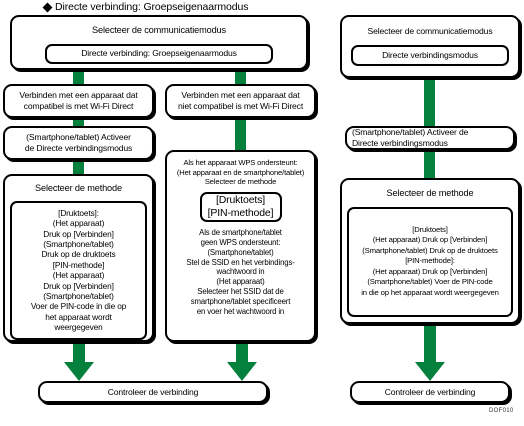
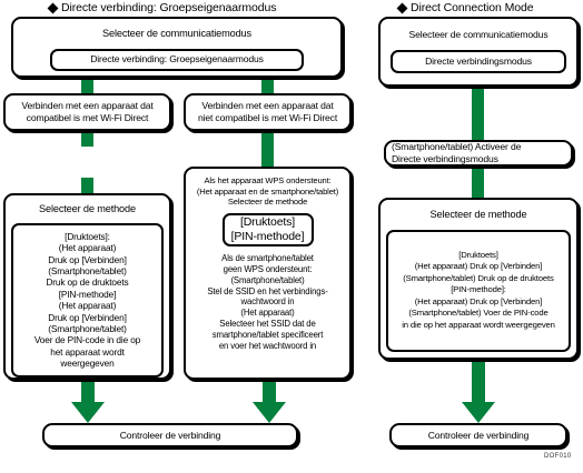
  Directe verbinding: Groepseigenaarmodus
+ Direct Connection Mode
  Selecteer de communicatiemodus
  Directe verbinding: Groepseigenaarmodus
  Verbinden met een apparaat dat
  compatibel is met Wi-Fi Direct
  Verbinden met een apparaat dat
  niet compatibel is met Wi-Fi Direct
- (Smartphone/tablet) Activeer
- de Directe verbindingsmodus
  Selecteer de methode
  [Druktoets]:
  (Het apparaat)
  Druk op [Verbinden]
  (Smartphone/tablet)
  Druk op de druktoets
  [PIN-methode]
  (Het apparaat)
  Druk op [Verbinden]
  (Smartphone/tablet)
  Voer de PIN-code in die op
  het apparaat wordt
  weergegeven
  Als het apparaat WPS ondersteunt:
  (Het apparaat en de smartphone/tablet)
  Selecteer de methode
  [Druktoets]
  [PIN-methode]
  Als de smartphone/tablet
  geen WPS ondersteunt:
  (Smartphone/tablet)
  Stel de SSID en het verbindings-
  wachtwoord in
  (Het apparaat)
  Selecteer het SSID dat de
  smartphone/tablet specificeert
  en voer het wachtwoord in
  Controleer de verbinding
  Selecteer de communicatiemodus
  Directe verbindingsmodus
  (Smartphone/tablet) Activeer de
  Directe verbindingsmodus
  Selecteer de methode
  [Druktoets]
  (Het apparaat) Druk op [Verbinden]
  (Smartphone/tablet) Druk op de druktoets
  [PIN-methode]:
  (Het apparaat) Druk op [Verbinden]
  (Smartphone/tablet) Voer de PIN-code
  in die op het apparaat wordt weergegeven
  Controleer de verbinding
